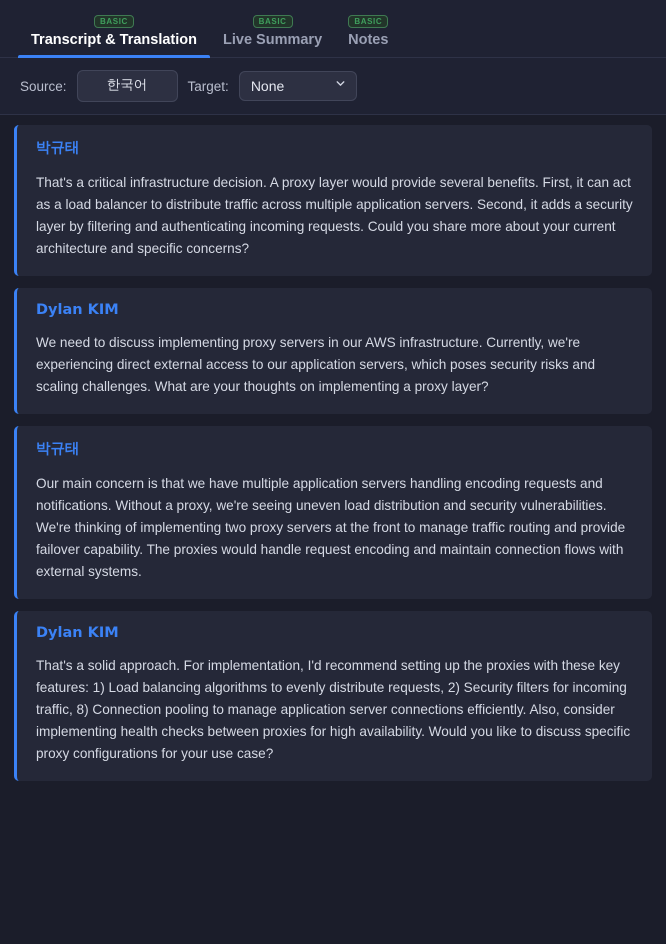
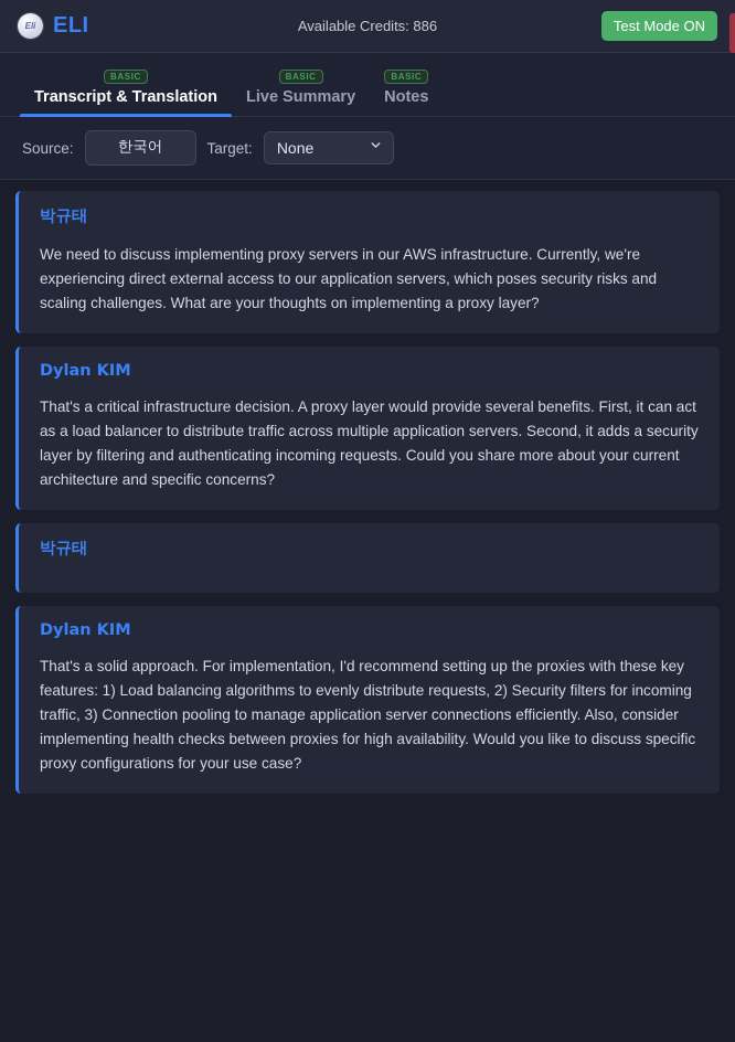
+ Eli
+ ELI
+ Available Credits: 886
+ Test Mode ON
  BASIC
  Transcript & Translation
  BASIC
  Live Summary
  BASIC
  Notes
  Source:
  한국어
  Target:
  None
  박규태
- That's a critical infrastructure decision. A proxy layer would provide several benefits. First, it can act as a load balancer to distribute traffic across multiple application servers. Second, it adds a security layer by filtering and authenticating incoming requests. Could you share more about your current architecture and specific concerns?
+ We need to discuss implementing proxy servers in our AWS infrastructure. Currently, we're experiencing direct external access to our application servers, which poses security risks and scaling challenges. What are your thoughts on implementing a proxy layer?
  Dylan KIM
- We need to discuss implementing proxy servers in our AWS infrastructure. Currently, we're experiencing direct external access to our application servers, which poses security risks and scaling challenges. What are your thoughts on implementing a proxy layer?
+ That's a critical infrastructure decision. A proxy layer would provide several benefits. First, it can act as a load balancer to distribute traffic across multiple application servers. Second, it adds a security layer by filtering and authenticating incoming requests. Could you share more about your current architecture and specific concerns?
  박규태
- Our main concern is that we have multiple application servers handling encoding requests and notifications. Without a proxy, we're seeing uneven load distribution and security vulnerabilities. We're thinking of implementing two proxy servers at the front to manage traffic routing and provide failover capability. The proxies would handle request encoding and maintain connection flows with external systems.
  Dylan KIM
- That's a solid approach. For implementation, I'd recommend setting up the proxies with these key features: 1) Load balancing algorithms to evenly distribute requests, 2) Security filters for incoming traffic, 8) Connection pooling to manage application server connections efficiently. Also, consider implementing health checks between proxies for high availability. Would you like to discuss specific proxy configurations for your use case?
+ That's a solid approach. For implementation, I'd recommend setting up the proxies with these key features: 1) Load balancing algorithms to evenly distribute requests, 2) Security filters for incoming traffic, 3) Connection pooling to manage application server connections efficiently. Also, consider implementing health checks between proxies for high availability. Would you like to discuss specific proxy configurations for your use case?
